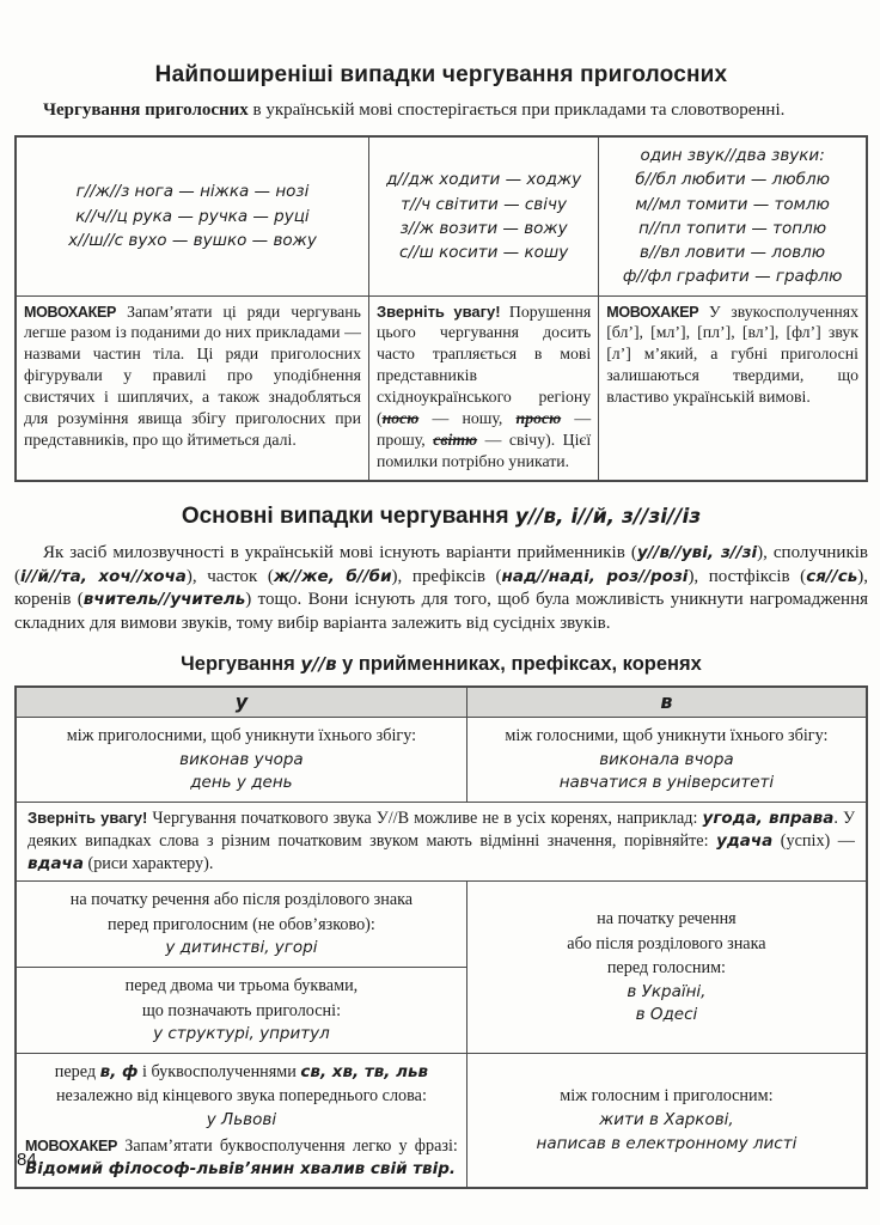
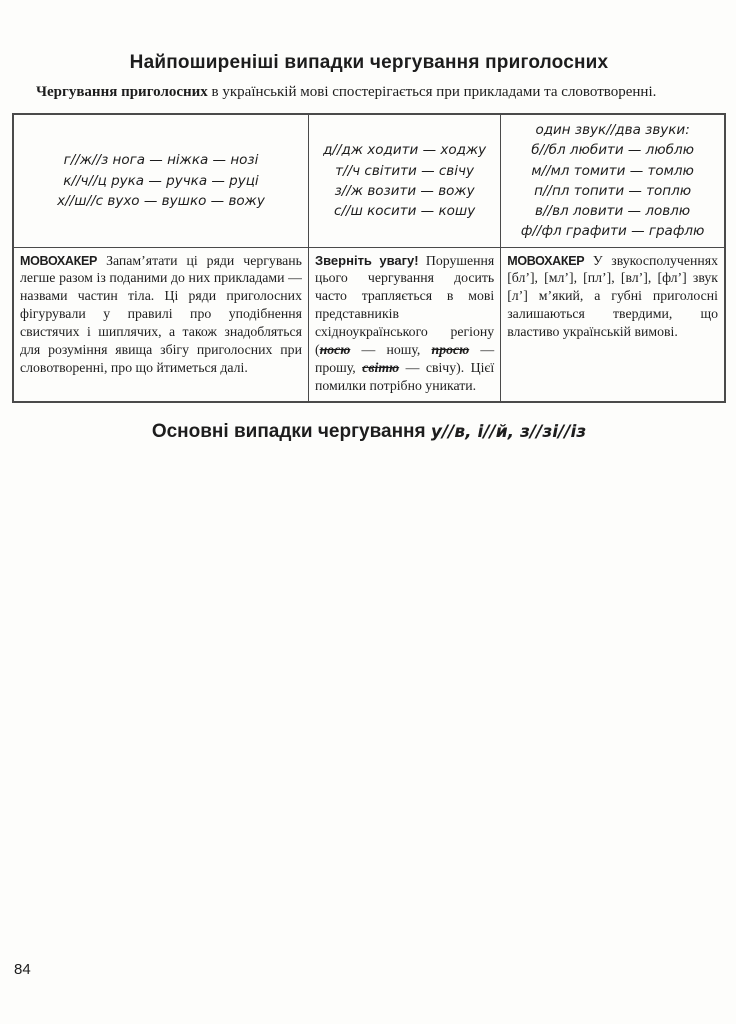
  Найпоширеніші випадки чергування приголосних
  Чергування приголосних в українській мові спостерігається при прикладами та словотворенні.
  г//ж//з нога — ніжка — нозі к//ч//ц рука — ручка — руці х//ш//с вухо — вушко — вожу	д//дж ходити — ходжу т//ч світити — свічу з//ж возити — вожу с//ш косити — кошу	один звук//два звуки: б//бл любити — люблю м//мл томити — томлю п//пл топити — топлю в//вл ловити — ловлю ф//фл графити — графлю
- МОВОХАКЕР Запам’ятати ці ряди чергувань легше разом із поданими до них прикладами — назвами частин тіла. Ці ряди приголосних фігурували у правилі про уподібнення свистячих і шиплячих, а також знадобляться для розуміння явища збігу приголосних при представників, про що йтиметься далі.	Зверніть увагу! Порушення цього чергування досить часто трапляється в мові представників східноукраїнського регіону (носю — ношу, просю — прошу, світю — свічу). Цієї помилки потрібно уникати.	МОВОХАКЕР У звукосполученнях [бл’], [мл’], [пл’], [вл’], [фл’] звук [л’] м’який, а губні приголосні залишаються твердими, що властиво українській вимові.
+ МОВОХАКЕР Запам’ятати ці ряди чергувань легше разом із поданими до них прикладами — назвами частин тіла. Ці ряди приголосних фігурували у правилі про уподібнення свистячих і шиплячих, а також знадобляться для розуміння явища збігу приголосних при словотворенні, про що йтиметься далі.	Зверніть увагу! Порушення цього чергування досить часто трапляється в мові представників східноукраїнського регіону (носю — ношу, просю — прошу, світю — свічу). Цієї помилки потрібно уникати.	МОВОХАКЕР У звукосполученнях [бл’], [мл’], [пл’], [вл’], [фл’] звук [л’] м’який, а губні приголосні залишаються твердими, що властиво українській вимові.
  Основні випадки чергування у//в, і//й, з//зі//із
- Як засіб милозвучності в українській мові існують варіанти прийменників (у//в//уві, з//зі), сполучників (і//й//та, хоч//хоча), часток (ж//же, б//би), префіксів (над//наді, роз//розі), постфіксів (ся//сь), коренів (вчитель//учитель) тощо. Вони існують для того, щоб була можливість уникнути нагромадження складних для вимови звуків, тому вибір варіанта залежить від сусідніх звуків.
- Чергування у//в у прийменниках, префіксах, коренях
- у	в
- між приголосними, щоб уникнути їхнього збігу: виконав учора день у день	між голосними, щоб уникнути їхнього збігу: виконала вчора навчатися в університеті
- Зверніть увагу! Чергування початкового звука У//В можливе не в усіх коренях, наприклад: угода, вправа. У деяких випадках слова з різним початковим звуком мають відмінні значення, порівняйте: удача (успіх) — вдача (риси характеру).
- на початку речення або після розділового знака перед приголосним (не обов’язково): у дитинстві, угорі	на початку речення або після розділового знака перед голосним: в Україні, в Одесі
- перед двома чи трьома буквами, що позначають приголосні: у структурі, упритул
- перед в, ф і буквосполученнями св, хв, тв, льв незалежно від кінцевого звука попереднього слова: у Львові МОВОХАКЕР Запам’ятати буквосполучення легко у фразі: Відомий філософ-львів’янин хвалив свій твір.	між голосним і приголосним: жити в Харкові, написав в електронному листі
  84
